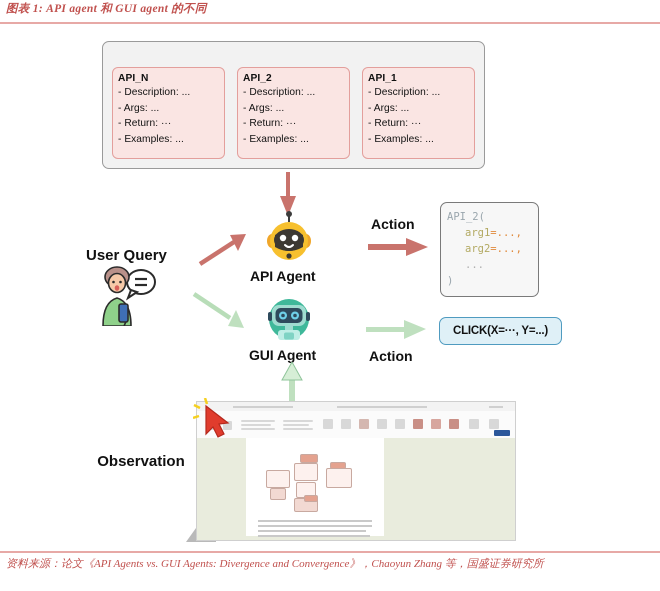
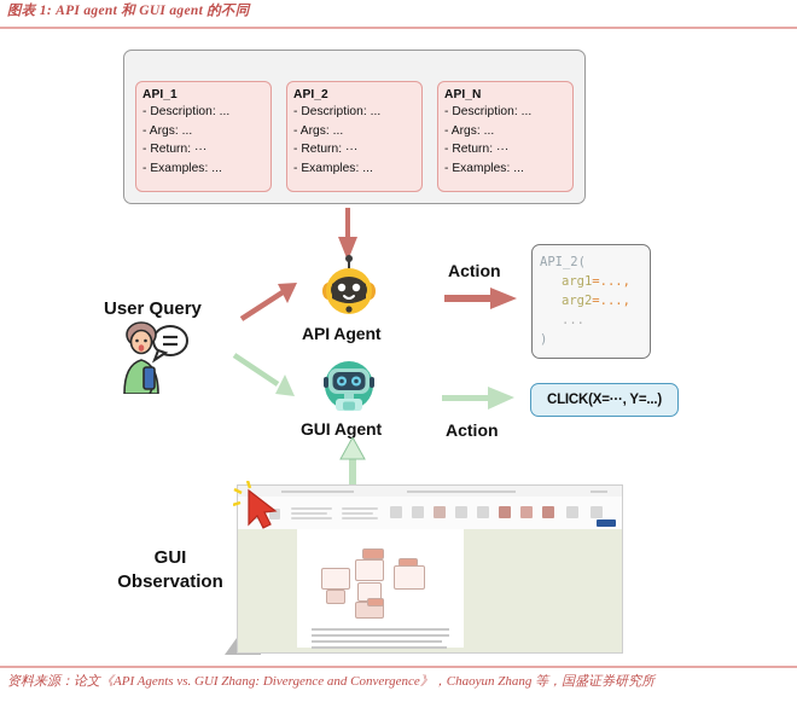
  图表 1: API agent 和 GUI agent 的不同
- API_N
+ API_1
  - Description: ...
  - Args: ...
  - Return: ···
  - Examples: ...
  API_2
  - Description: ...
  - Args: ...
  - Return: ···
  - Examples: ...
- API_1
+ API_N
  - Description: ...
  - Args: ...
  - Return: ···
  - Examples: ...
  API Agent
  GUI Agent
  User Query
  Action
  Action
  API_2(
  arg1=...,
  arg2=...,
  ...
  )
  CLICK(X=···, Y=...)
+ GUI
  Observation
- 资料来源：论文《API Agents vs. GUI Agents: Divergence and Convergence》，Chaoyun Zhang 等，国盛证券研究所
+ 资料来源：论文《API Agents vs. GUI Zhang: Divergence and Convergence》，Chaoyun Zhang 等，国盛证券研究所
